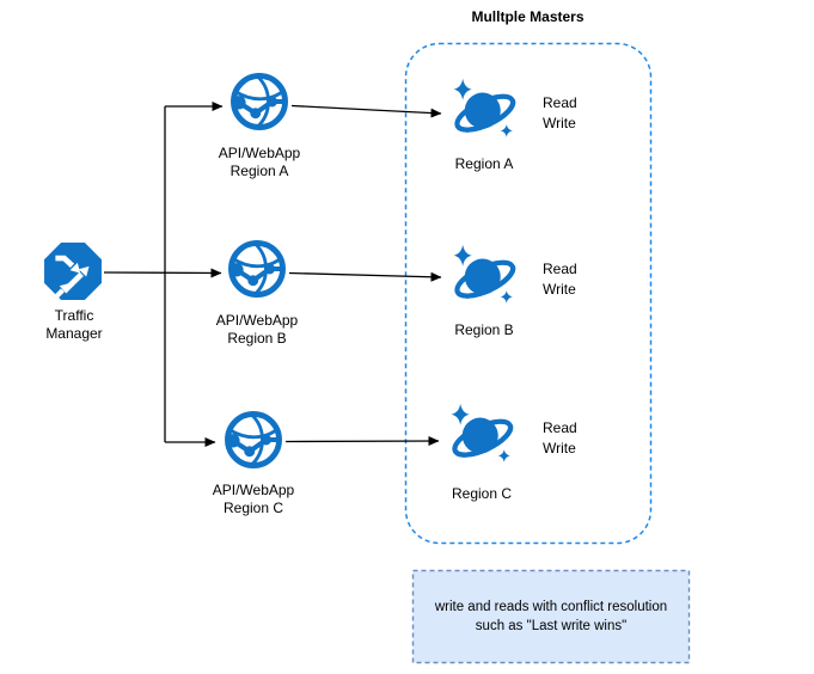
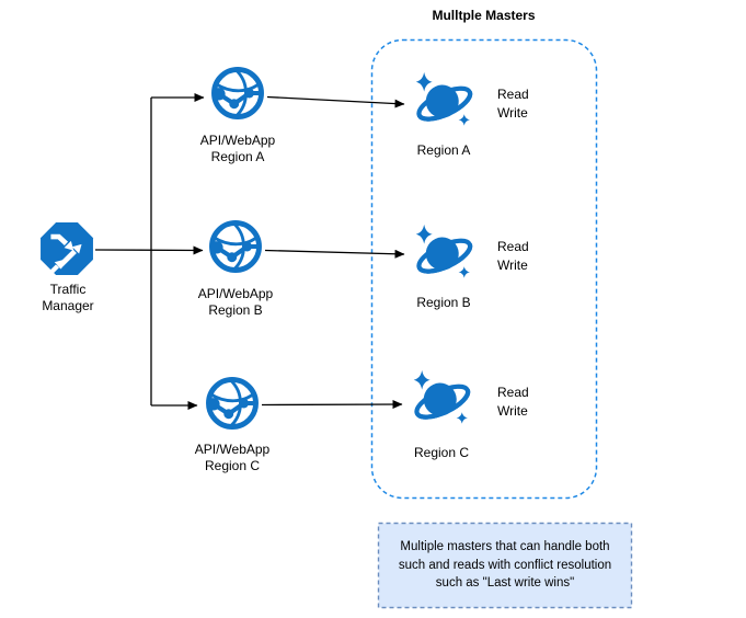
  Mulltple Masters
  Traffic
  Manager
  API/WebApp
  Region A
  API/WebApp
  Region B
  API/WebApp
  Region C
  Region A
  Region B
  Region C
  Read
  Write
  Read
  Write
  Read
  Write
+ Multiple masters that can handle both
- write and reads with conflict resolution
+ such and reads with conflict resolution
  such as "Last write wins"
